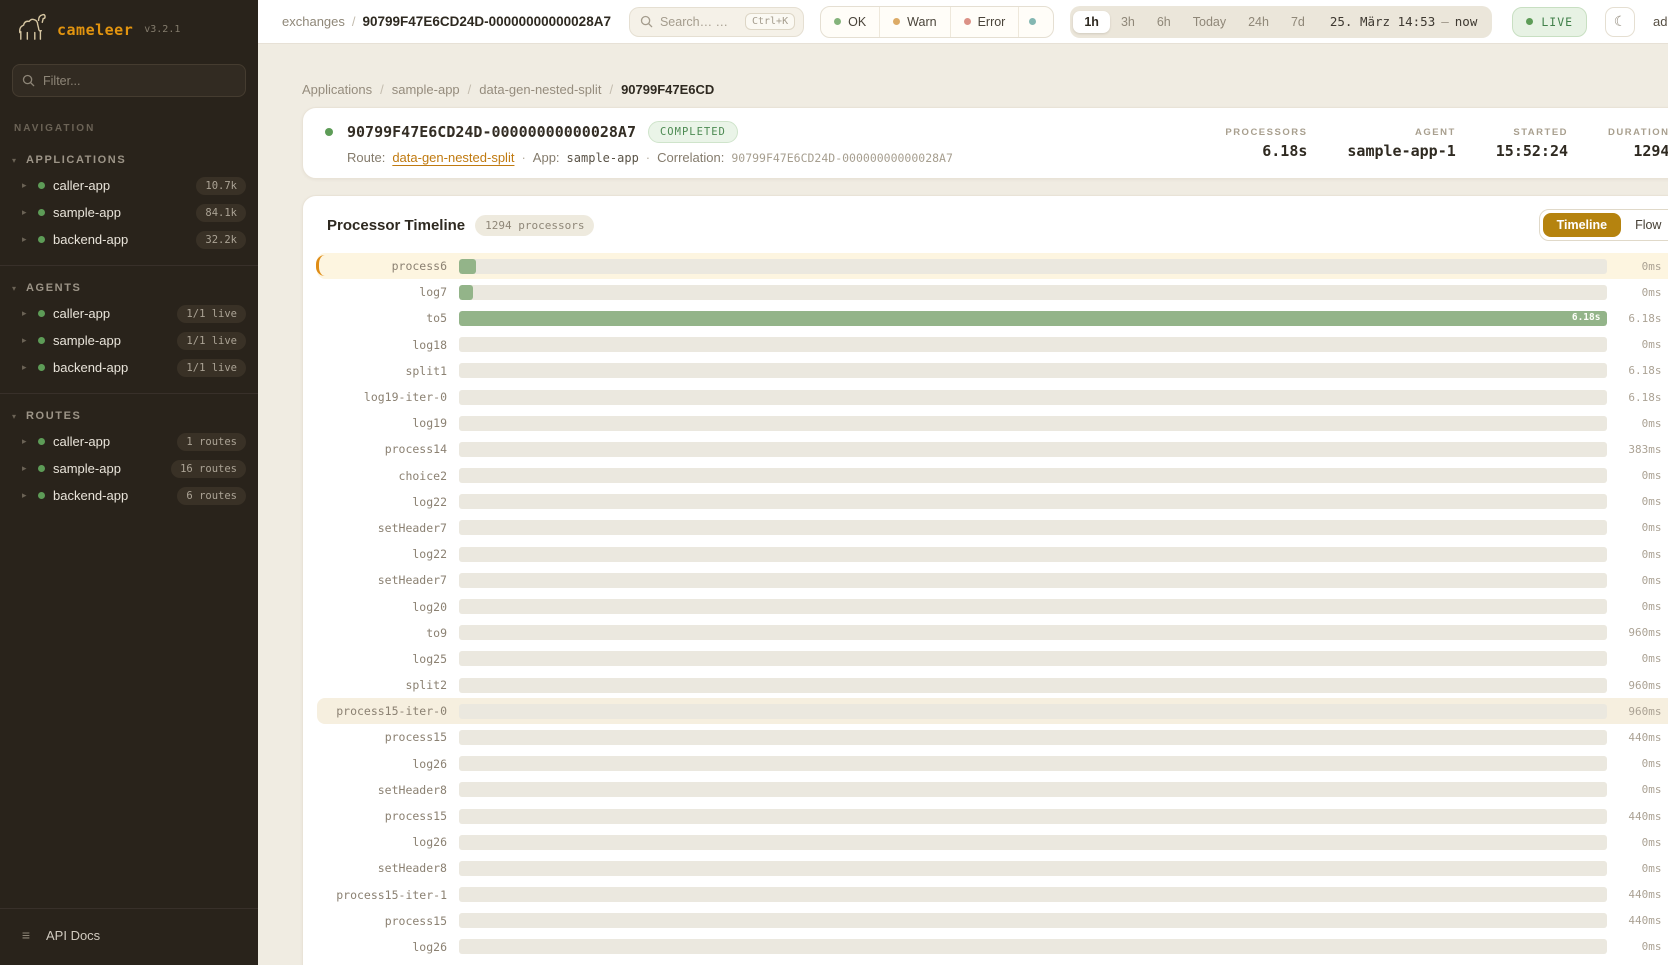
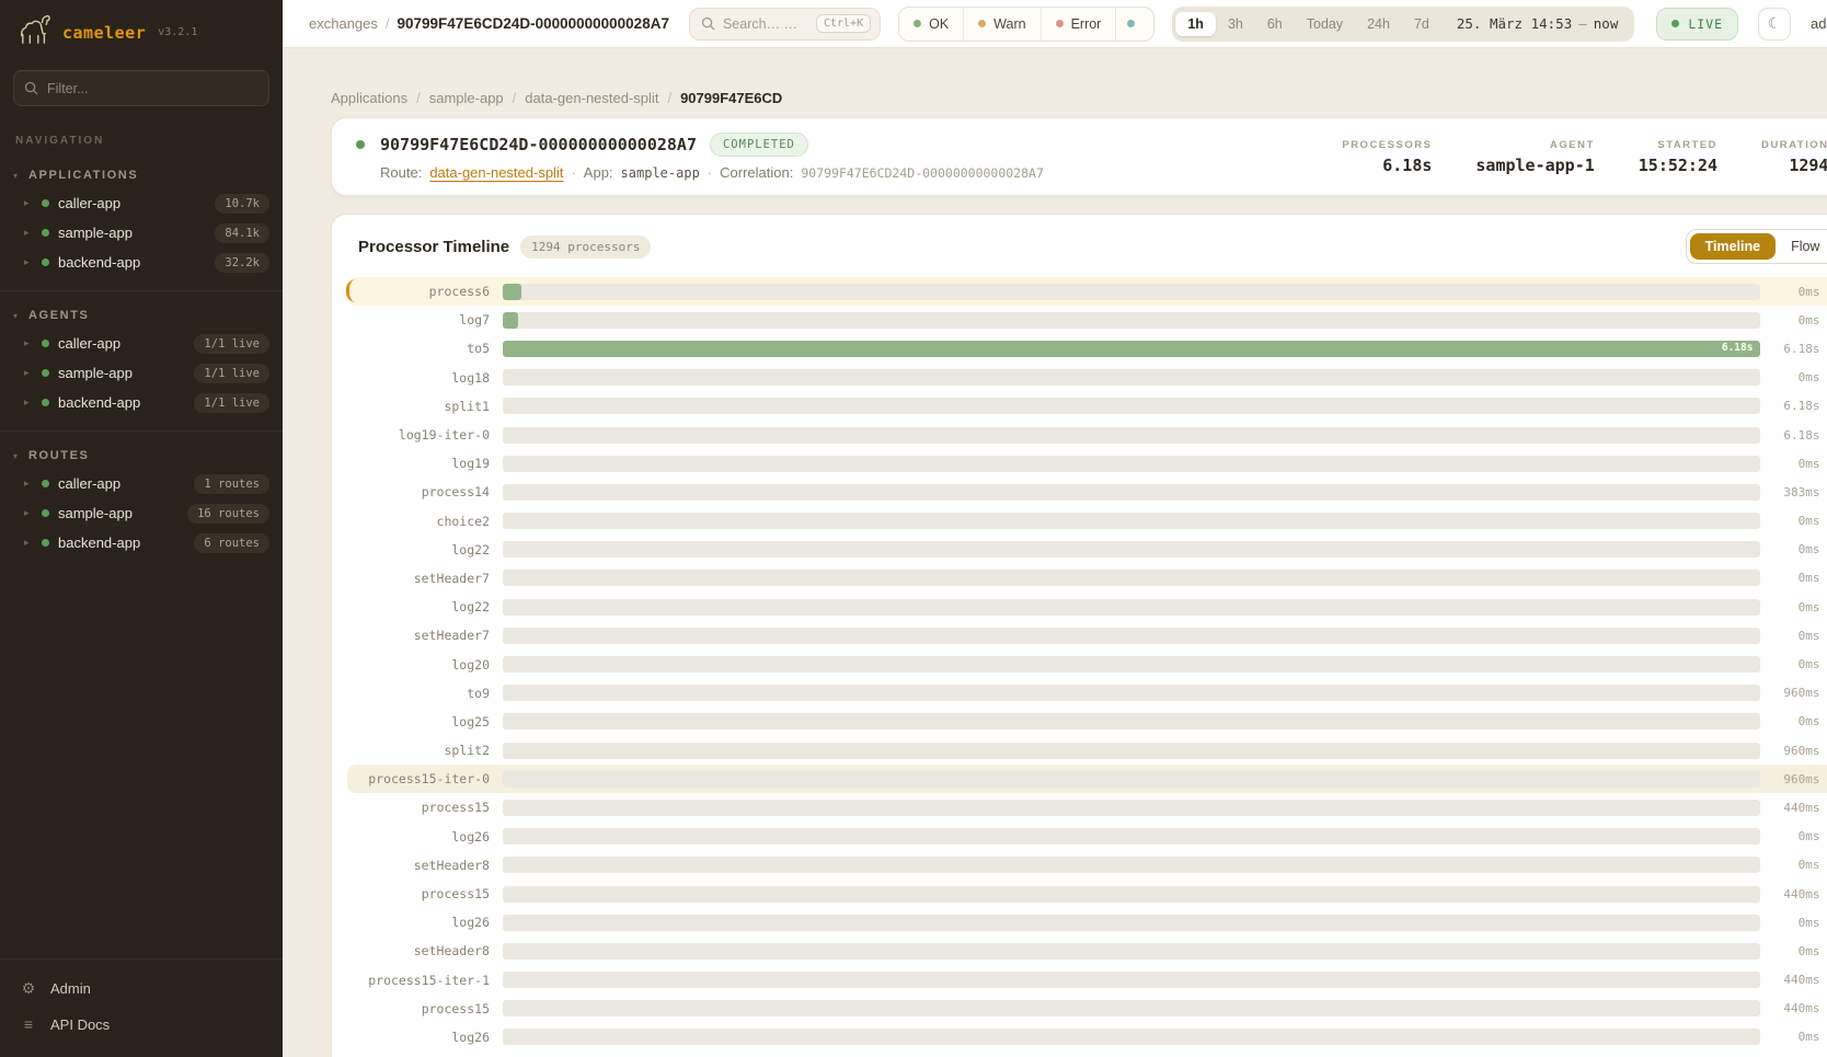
  cameleer
  v3.2.1
  Filter...
  NAVIGATION
  ▾
  APPLICATIONS
  ▸
  caller-app
  10.7k
  ▸
  sample-app
  84.1k
  ▸
  backend-app
  32.2k
  ▾
  AGENTS
  ▸
  caller-app
  1/1 live
  ▸
  sample-app
  1/1 live
  ▸
  backend-app
  1/1 live
  ▾
  ROUTES
  ▸
  caller-app
  1 routes
  ▸
  sample-app
  16 routes
  ▸
  backend-app
  6 routes
+ ⚙
+ Admin
  ≡
  API Docs
  exchanges
  /
  90799F47E6CD24D-00000000000028A7
  Search… …
  Ctrl+K
  OK
  Warn
  Error
  1h
  3h
  6h
  Today
  24h
  7d
  25. März 14:53 — now
  LIVE
  ☾
  Applications
  /
  sample-app
  /
  data-gen-nested-split
  /
  90799F47E6CD
  90799F47E6CD24D-00000000000028A7
  COMPLETED
  Route:
  data-gen-nested-split
  ·
  App:
  sample-app
  ·
  Correlation:
  90799F47E6CD24D-00000000000028A7
  PROCESSORS
  6.18s
  AGENT
  sample-app-1
  STARTED
  15:52:24
  DURATION
  1294
  Processor Timeline
  1294 processors
  Timeline
  Flow
  process6
  0ms
  log7
  0ms
  to5
  6.18s
  6.18s
  log18
  0ms
  split1
  6.18s
  log19-iter-0
  6.18s
  log19
  0ms
  process14
  383ms
  choice2
  0ms
  log22
  0ms
  setHeader7
  0ms
  log22
  0ms
  setHeader7
  0ms
  log20
  0ms
  to9
  960ms
  log25
  0ms
  split2
  960ms
  process15-iter-0
  960ms
  process15
  440ms
  log26
  0ms
  setHeader8
  0ms
  process15
  440ms
  log26
  0ms
  setHeader8
  0ms
  process15-iter-1
  440ms
  process15
  440ms
  log26
  0ms
